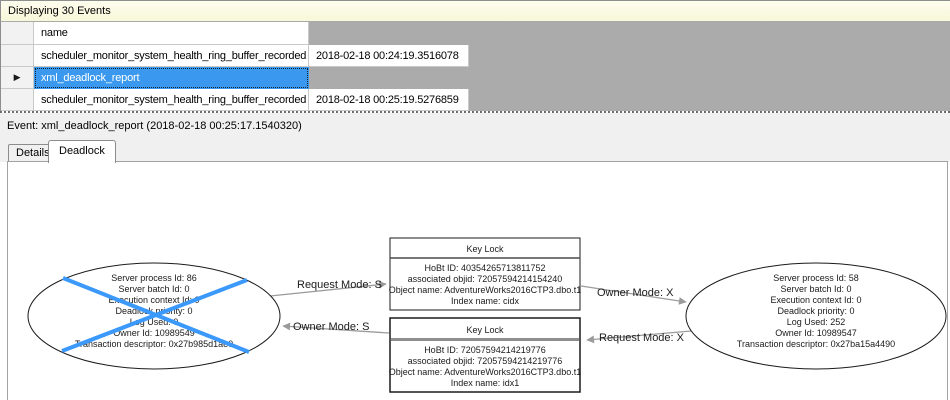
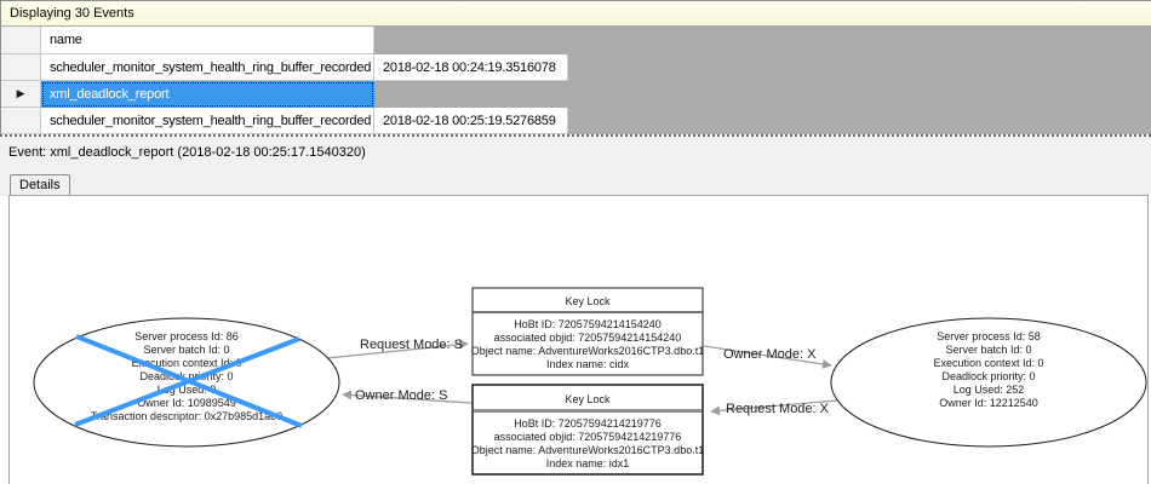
  Displaying 30 Events
  name
  scheduler_monitor_system_health_ring_buffer_recorded
  2018-02-18 00:24:19.3516078
  ▶
  xml_deadlock_report
  scheduler_monitor_system_health_ring_buffer_recorded
  2018-02-18 00:25:19.5276859
  Event: xml_deadlock_report (2018-02-18 00:25:17.1540320)
  Details
- Deadlock
  Request Mode: S
  Owner Mode: S
  Owner Mode: X
  Request Mode: X
  Server process Id: 86
  Server batch Id: 0
  Ecution context Id
  Owner Id: 10989549
  nsaction descriptor: 0x27b985d1a
  Server process Id: 58
  Server batch Id: 0
  Execution context Id: 0
  Deadlock priority: 0
  Log Used: 252
- Owner Id: 10989547
+ Owner Id: 12212540
- Transaction descriptor: 0x27ba15a4490
  Key Lock
- HoBt ID: 40354265713811752
+ HoBt ID: 72057594214154240
  associated objid: 72057594214154240
  Object name: AdventureWorks2016CTP3.dbo.t1
  Index name: cidx
  Key Lock
  HoBt ID: 72057594214219776
  associated objid: 72057594214219776
  Object name: AdventureWorks2016CTP3.dbo.t1
  Index name: idx1
